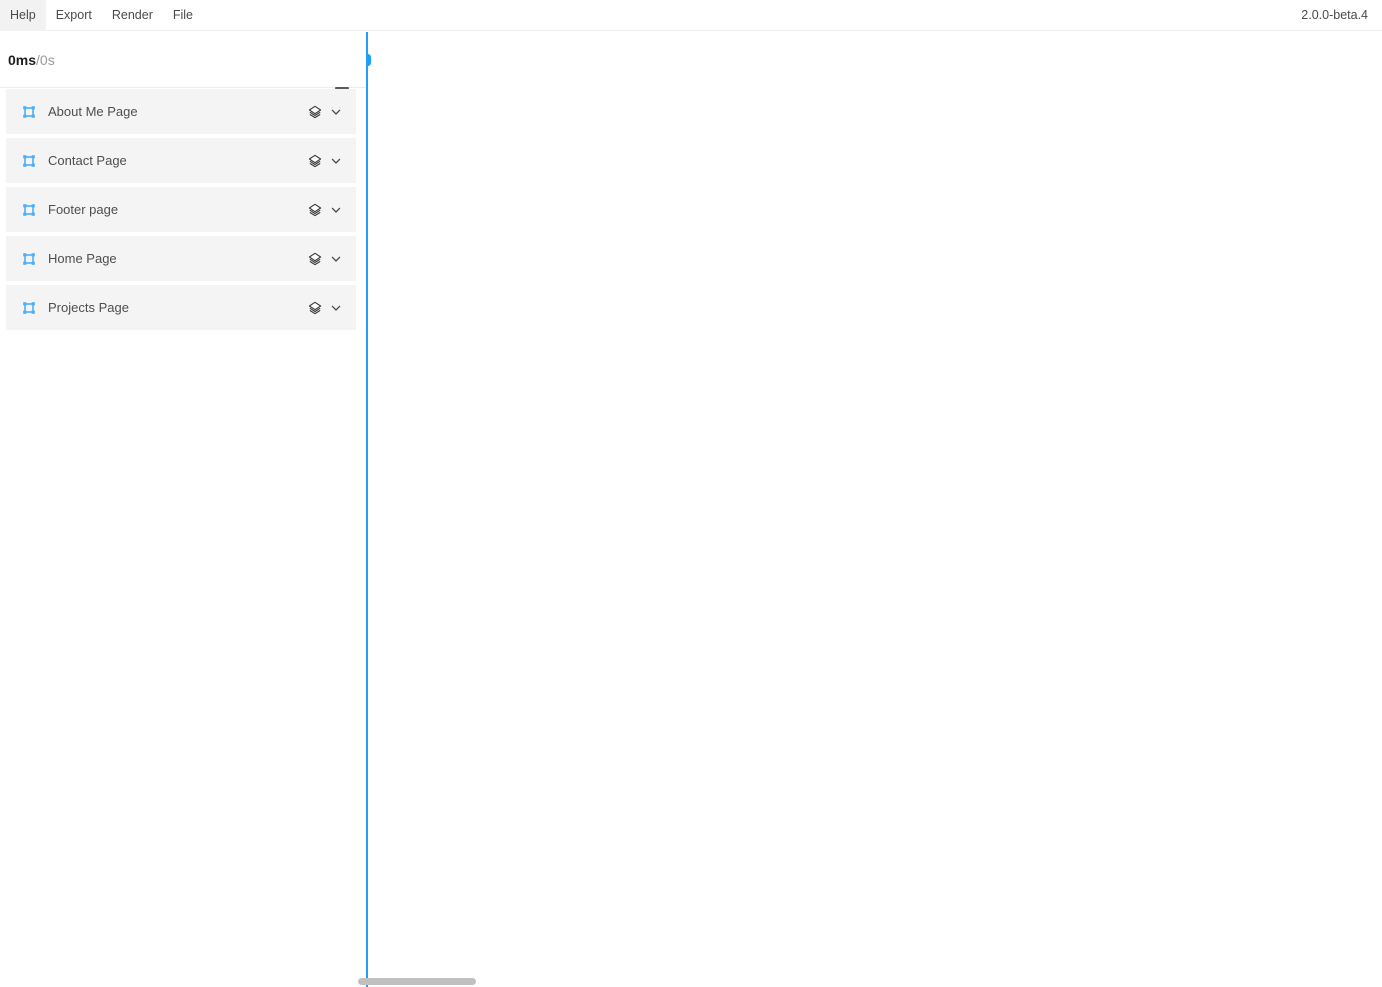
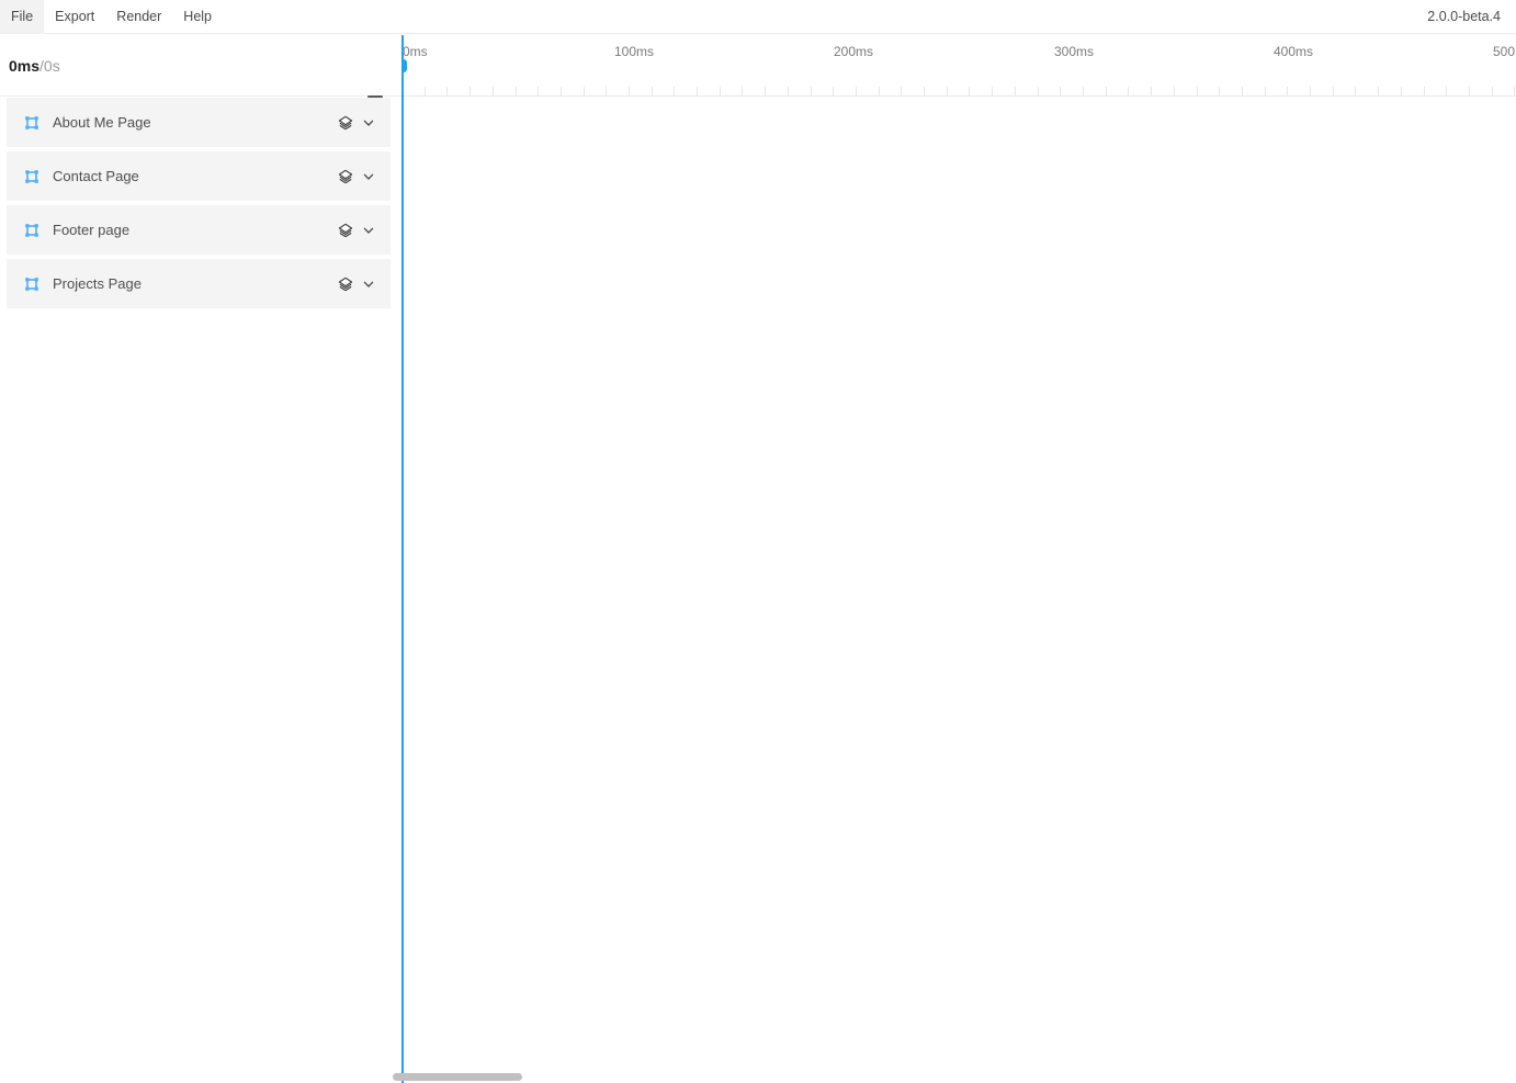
- Help
+ File
  Export
  Render
- File
+ Help
  2.0.0-beta.4
  0ms/0s
  About Me Page
  Contact Page
  Footer page
- Home Page
  Projects Page
+ 0ms
+ 100ms
+ 200ms
+ 300ms
+ 400ms
+ 500
